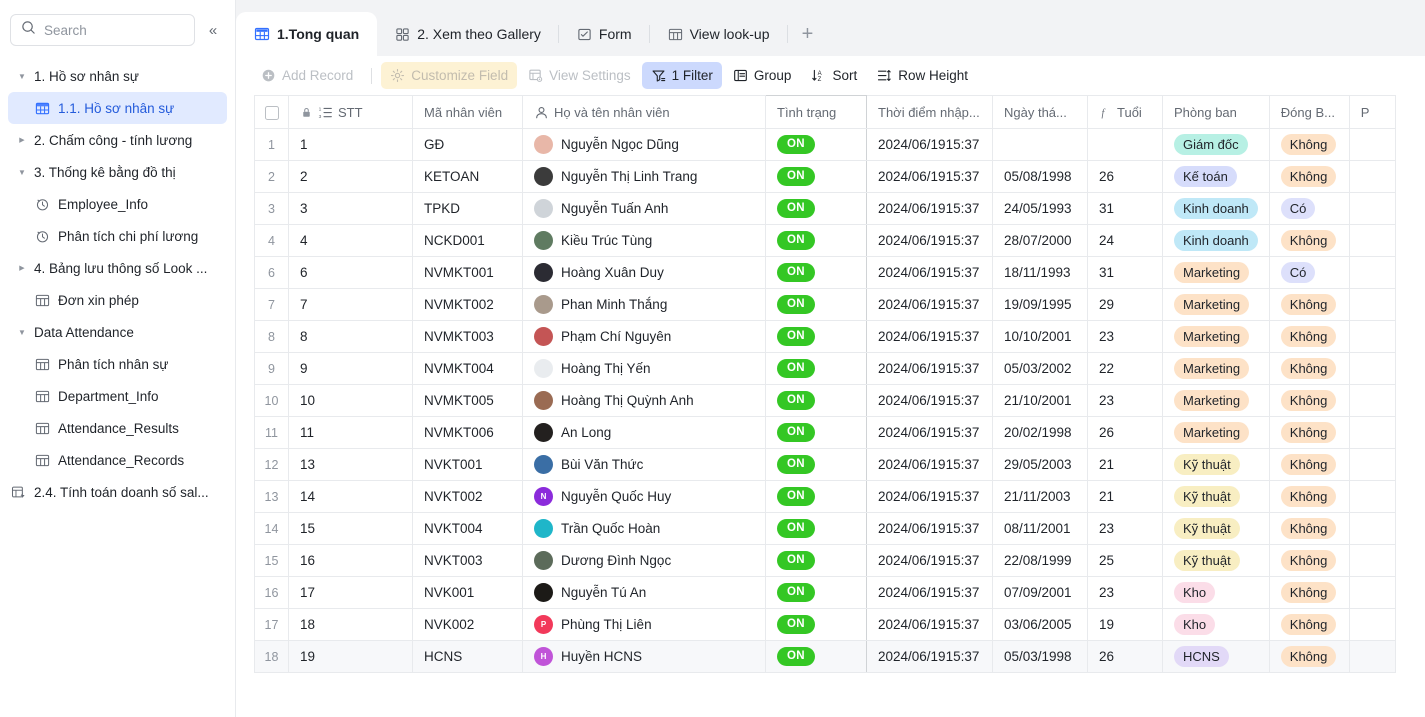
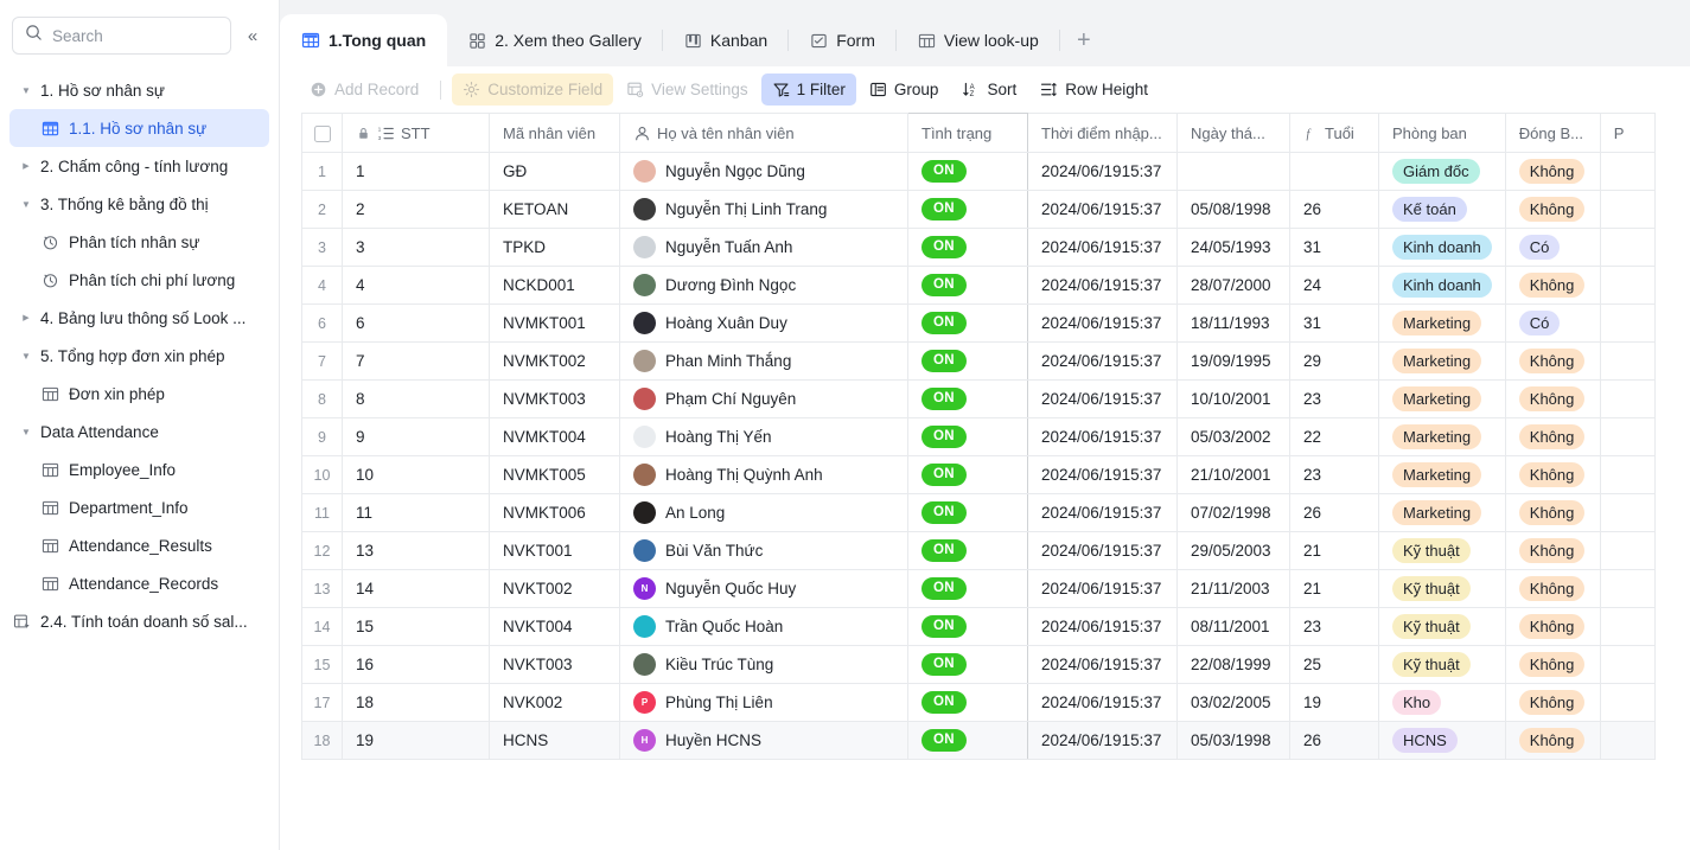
  Search
  «
  1. Hồ sơ nhân sự
  1.1. Hồ sơ nhân sự
  2. Chấm công - tính lương
  3. Thống kê bằng đồ thị
- Employee_Info
+ Phân tích nhân sự
  Phân tích chi phí lương
  4. Bảng lưu thông số Look ...
+ 5. Tổng hợp đơn xin phép
  Đơn xin phép
  Data Attendance
- Phân tích nhân sự
+ Employee_Info
  Department_Info
  Attendance_Results
  Attendance_Records
  2.4. Tính toán doanh số sal...
  1.Tong quan
  2. Xem theo Gallery
+ Kanban
  Form
  View look-up
  +
  Add Record
  Customize Field
  View Settings
  1 Filter
  Group
  Sort
  Row Height
  	STT	Mã nhân viên	Họ và tên nhân viên	Tình trạng	Thời điểm nhập...	Ngày thá...	f Tuổi	Phòng ban	Đóng B...	P
  1	1	GĐ	Nguyễn Ngọc Dũng	ON	2024/06/1915:37			Giám đốc	Không
  2	2	KETOAN	Nguyễn Thị Linh Trang	ON	2024/06/1915:37	05/08/1998	26	Kế toán	Không
  3	3	TPKD	Nguyễn Tuấn Anh	ON	2024/06/1915:37	24/05/1993	31	Kinh doanh	Có
- 4	4	NCKD001	Kiều Trúc Tùng	ON	2024/06/1915:37	28/07/2000	24	Kinh doanh	Không
+ 4	4	NCKD001	Dương Đình Ngọc	ON	2024/06/1915:37	28/07/2000	24	Kinh doanh	Không
  6	6	NVMKT001	Hoàng Xuân Duy	ON	2024/06/1915:37	18/11/1993	31	Marketing	Có
  7	7	NVMKT002	Phan Minh Thắng	ON	2024/06/1915:37	19/09/1995	29	Marketing	Không
  8	8	NVMKT003	Phạm Chí Nguyên	ON	2024/06/1915:37	10/10/2001	23	Marketing	Không
  9	9	NVMKT004	Hoàng Thị Yến	ON	2024/06/1915:37	05/03/2002	22	Marketing	Không
  10	10	NVMKT005	Hoàng Thị Quỳnh Anh	ON	2024/06/1915:37	21/10/2001	23	Marketing	Không
- 11	11	NVMKT006	An Long	ON	2024/06/1915:37	20/02/1998	26	Marketing	Không
+ 11	11	NVMKT006	An Long	ON	2024/06/1915:37	07/02/1998	26	Marketing	Không
  12	13	NVKT001	Bùi Văn Thức	ON	2024/06/1915:37	29/05/2003	21	Kỹ thuật	Không
  13	14	NVKT002	N Nguyễn Quốc Huy	ON	2024/06/1915:37	21/11/2003	21	Kỹ thuật	Không
  14	15	NVKT004	Trần Quốc Hoàn	ON	2024/06/1915:37	08/11/2001	23	Kỹ thuật	Không
- 15	16	NVKT003	Dương Đình Ngọc	ON	2024/06/1915:37	22/08/1999	25	Kỹ thuật	Không
+ 15	16	NVKT003	Kiều Trúc Tùng	ON	2024/06/1915:37	22/08/1999	25	Kỹ thuật	Không
- 16	17	NVK001	Nguyễn Tú An	ON	2024/06/1915:37	07/09/2001	23	Kho	Không
- 17	18	NVK002	P Phùng Thị Liên	ON	2024/06/1915:37	03/06/2005	19	Kho	Không
+ 17	18	NVK002	P Phùng Thị Liên	ON	2024/06/1915:37	03/02/2005	19	Kho	Không
  18	19	HCNS	H Huyền HCNS	ON	2024/06/1915:37	05/03/1998	26	HCNS	Không
